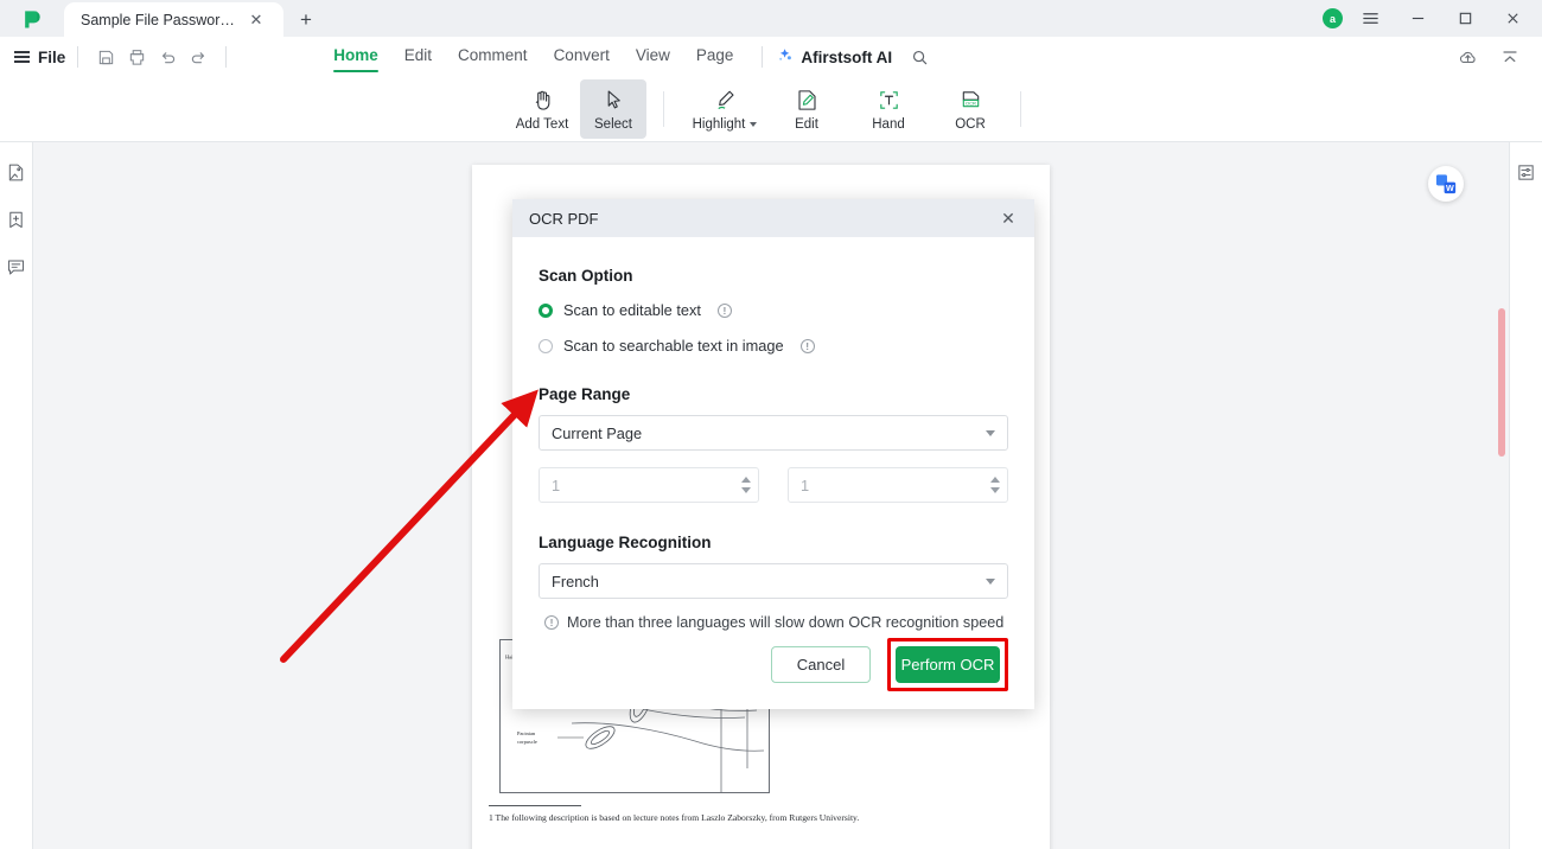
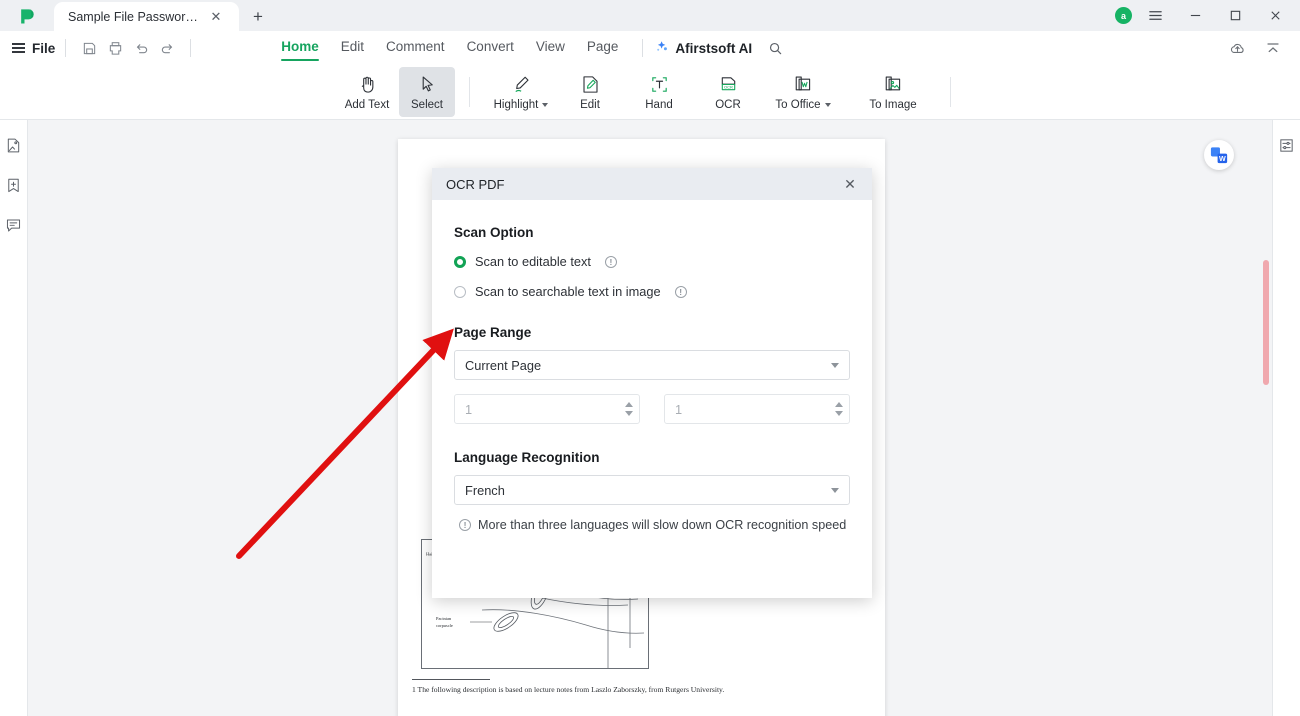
  Sample File Password P
  ✕
  +
  a
  File
  Home
  Edit
  Comment
  Convert
  View
  Page
  Afirstsoft AI
  Add Text
  Select
  Highlight
  Edit
  Hand
  OCR
+ To Office
+ To Image
  1 The following description is based on lecture notes from Laszlo Zaborszky, from Rutgers University.
  W
  OCR PDF
  ✕
  Scan Option
  Scan to editable text
  !
  Scan to searchable text in image
  !
  Page Range
  Current Page
  1
  1
  Language Recognition
  French
  !
  More than three languages will slow down OCR recognition speed
- Cancel
- Perform OCR
